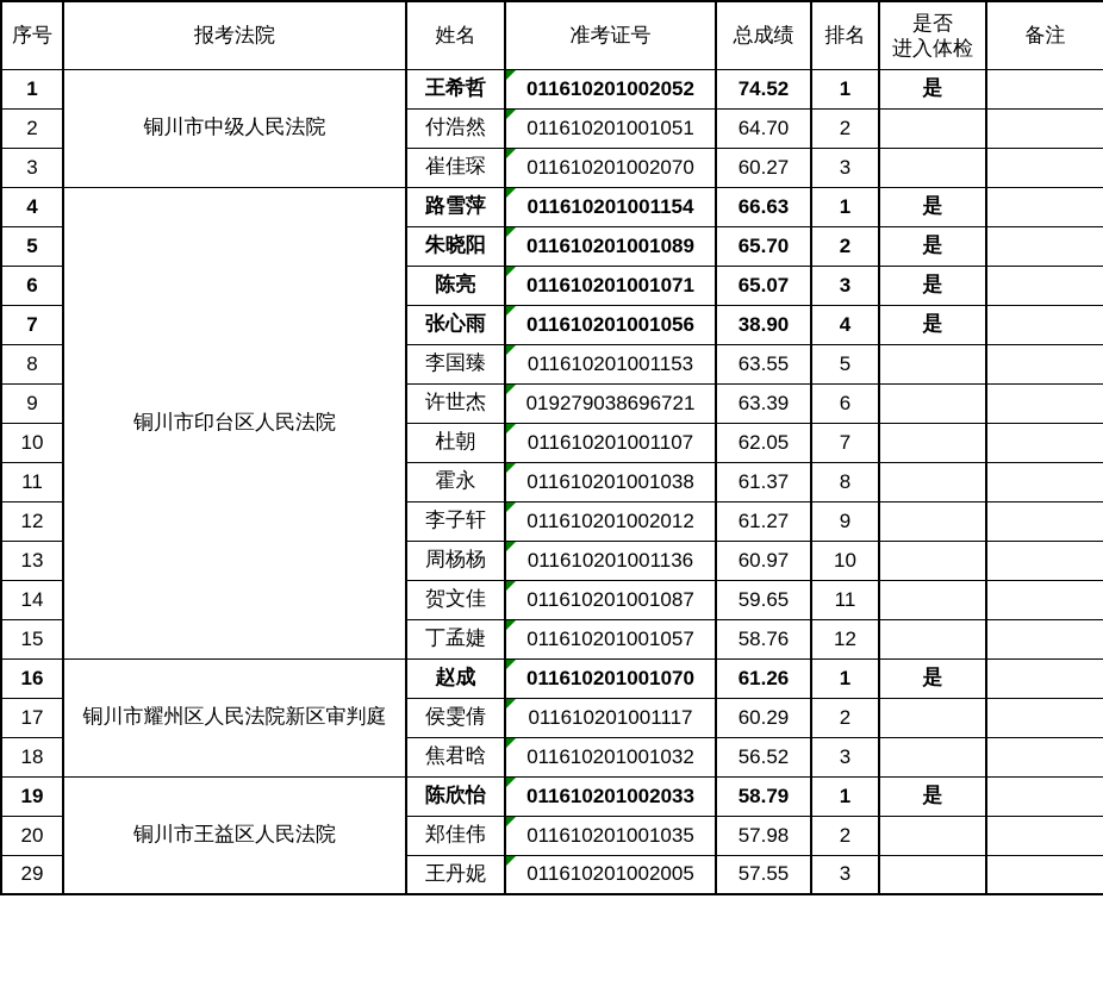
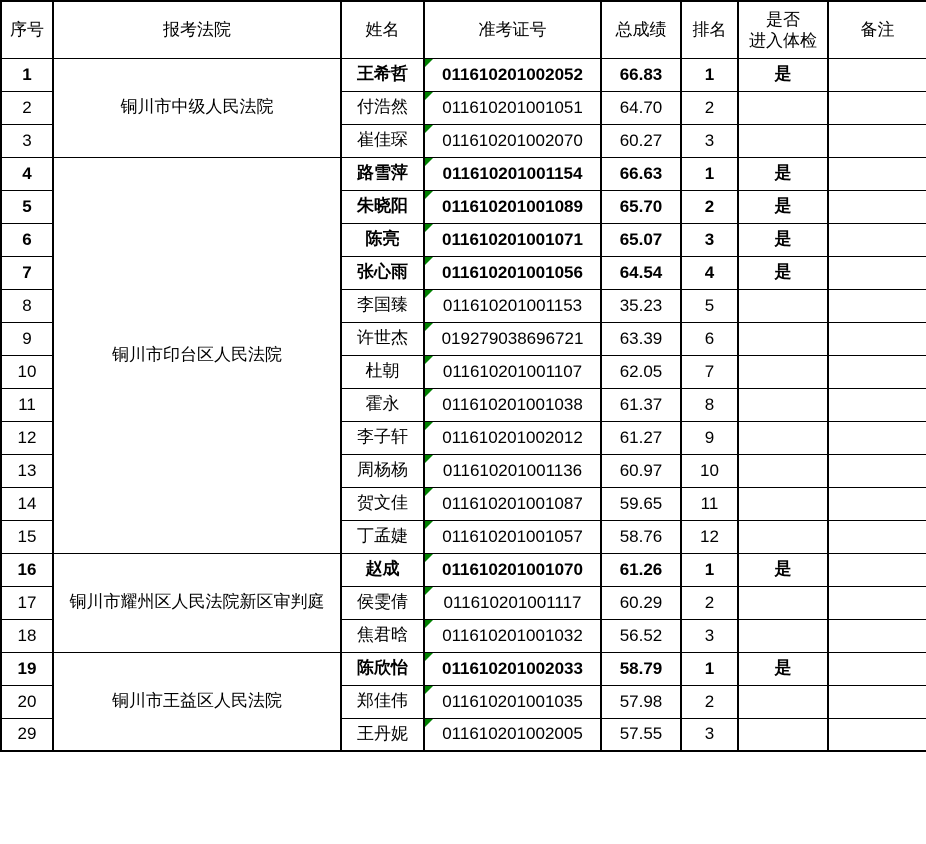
  序号	报考法院	姓名	准考证号	总成绩	排名	是否 进入体检	备注
- 1	铜川市中级人民法院	王希哲	011610201002052	74.52	1	是
+ 1	铜川市中级人民法院	王希哲	011610201002052	66.83	1	是
  2	付浩然	011610201001051	64.70	2
  3	崔佳琛	011610201002070	60.27	3
  4	铜川市印台区人民法院	路雪萍	011610201001154	66.63	1	是
  5	朱晓阳	011610201001089	65.70	2	是
  6	陈亮	011610201001071	65.07	3	是
- 7	张心雨	011610201001056	38.90	4	是
+ 7	张心雨	011610201001056	64.54	4	是
- 8	李国臻	011610201001153	63.55	5
+ 8	李国臻	011610201001153	35.23	5
  9	许世杰	019279038696721	63.39	6
  10	杜朝	011610201001107	62.05	7
  11	霍永	011610201001038	61.37	8
  12	李子轩	011610201002012	61.27	9
  13	周杨杨	011610201001136	60.97	10
  14	贺文佳	011610201001087	59.65	11
  15	丁孟婕	011610201001057	58.76	12
  16	铜川市耀州区人民法院新区审判庭	赵成	011610201001070	61.26	1	是
  17	侯雯倩	011610201001117	60.29	2
  18	焦君晗	011610201001032	56.52	3
  19	铜川市王益区人民法院	陈欣怡	011610201002033	58.79	1	是
  20	郑佳伟	011610201001035	57.98	2
  29	王丹妮	011610201002005	57.55	3
